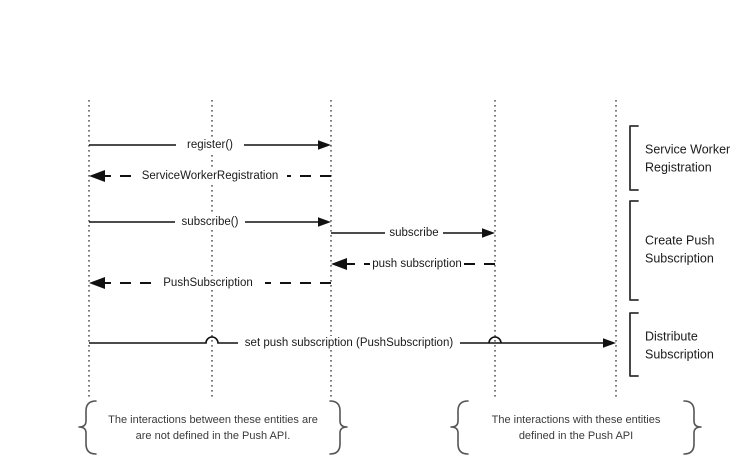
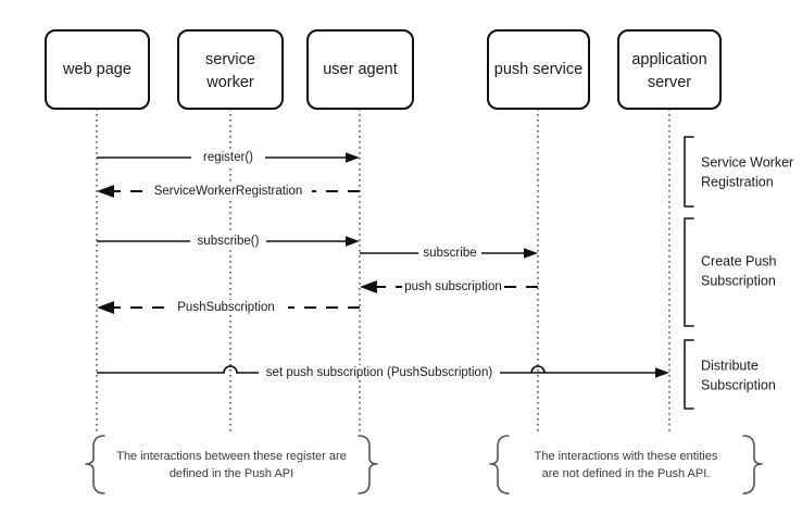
+ web page
+ service
+ worker
+ user agent
+ push service
+ application
+ server
  register()
  ServiceWorkerRegistration
  subscribe()
  subscribe
  push subscription
  PushSubscription
  set push subscription (PushSubscription)
  Service Worker
  Registration
  Create Push
  Subscription
  Distribute
  Subscription
- The interactions between these entities are
+ The interactions between these register are
- are not defined in the Push API.
+ defined in the Push API
  The interactions with these entities
- defined in the Push API
+ are not defined in the Push API.
